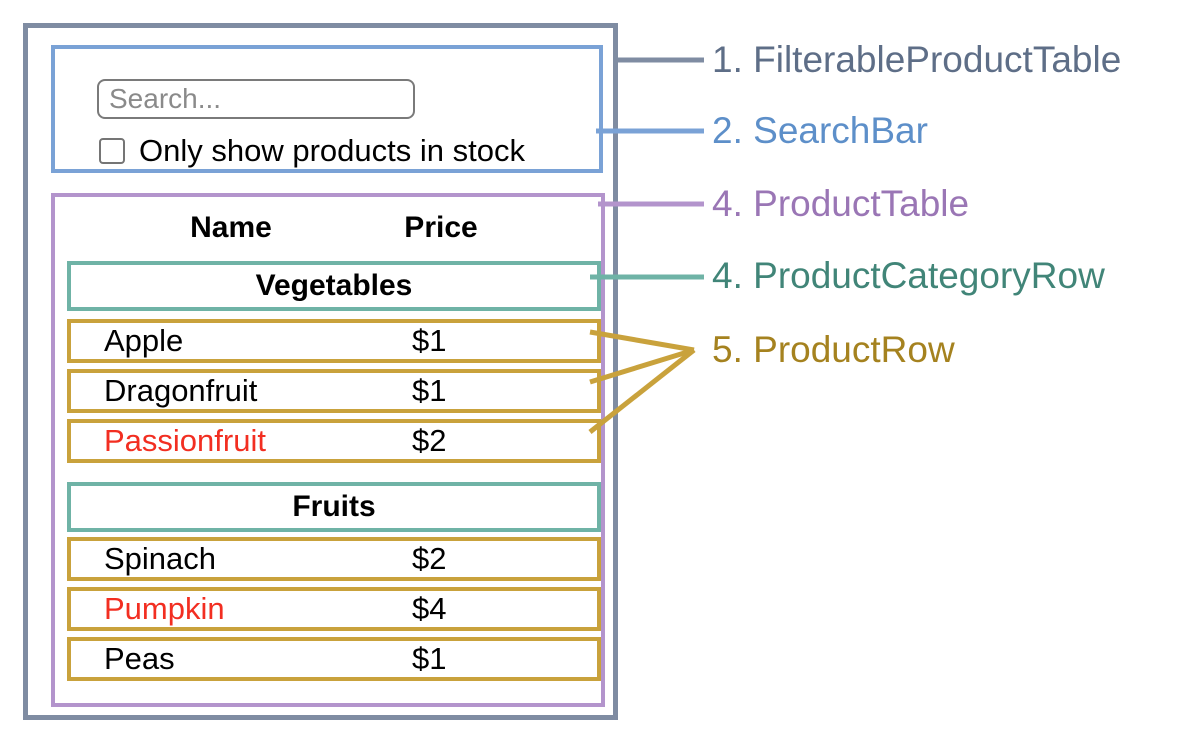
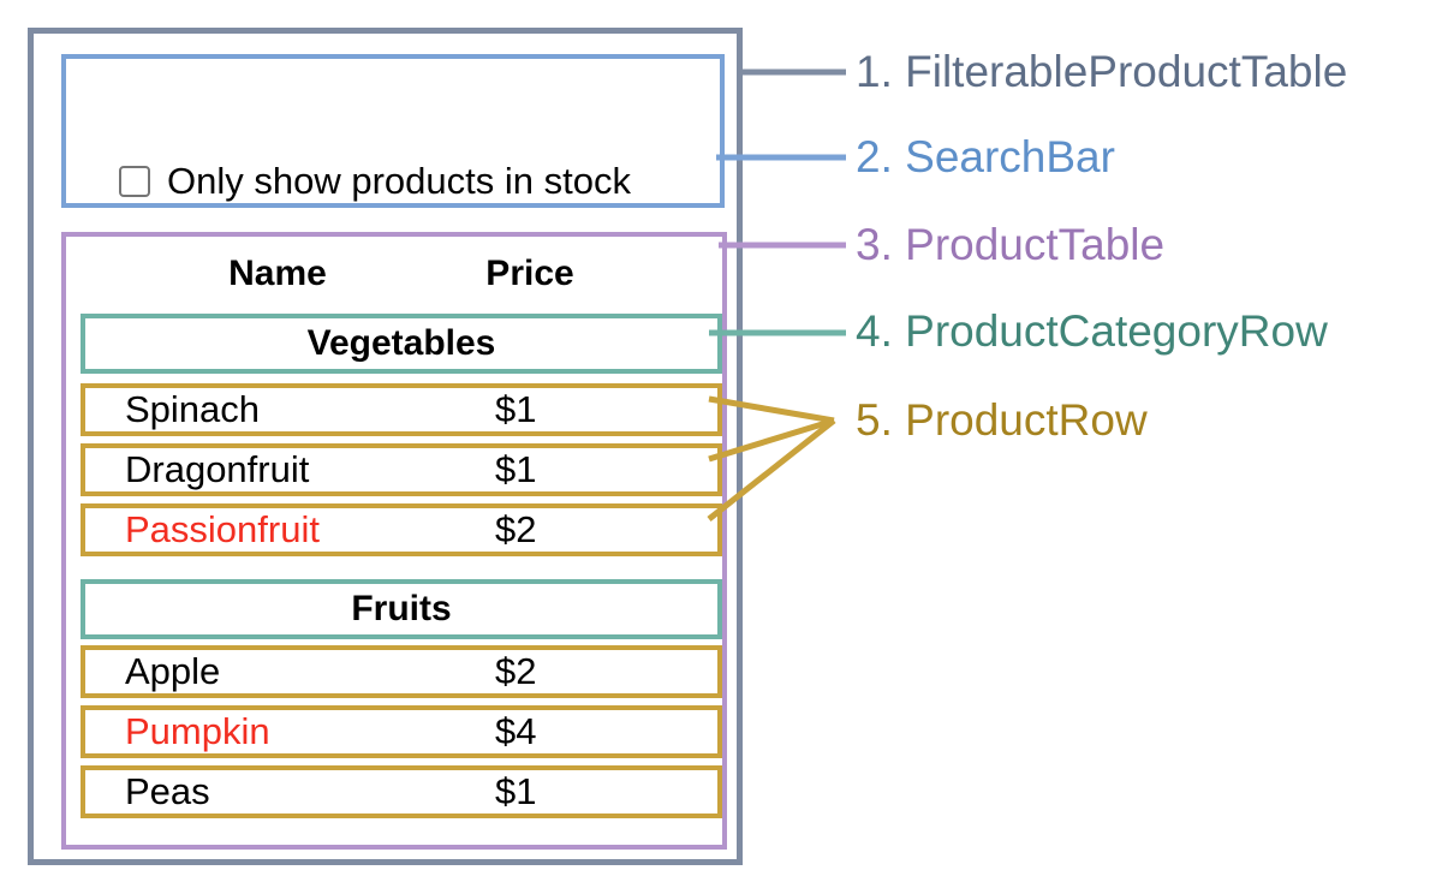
- Search...
  Only show products in stock
  Name
  Price
  Vegetables
- Apple
+ Spinach
  $1
  Dragonfruit
  $1
  Passionfruit
  $2
  Fruits
- Spinach
+ Apple
  $2
  Pumpkin
  $4
  Peas
  $1
  1. FilterableProductTable
  2. SearchBar
- 4. ProductTable
+ 3. ProductTable
  4. ProductCategoryRow
  5. ProductRow
